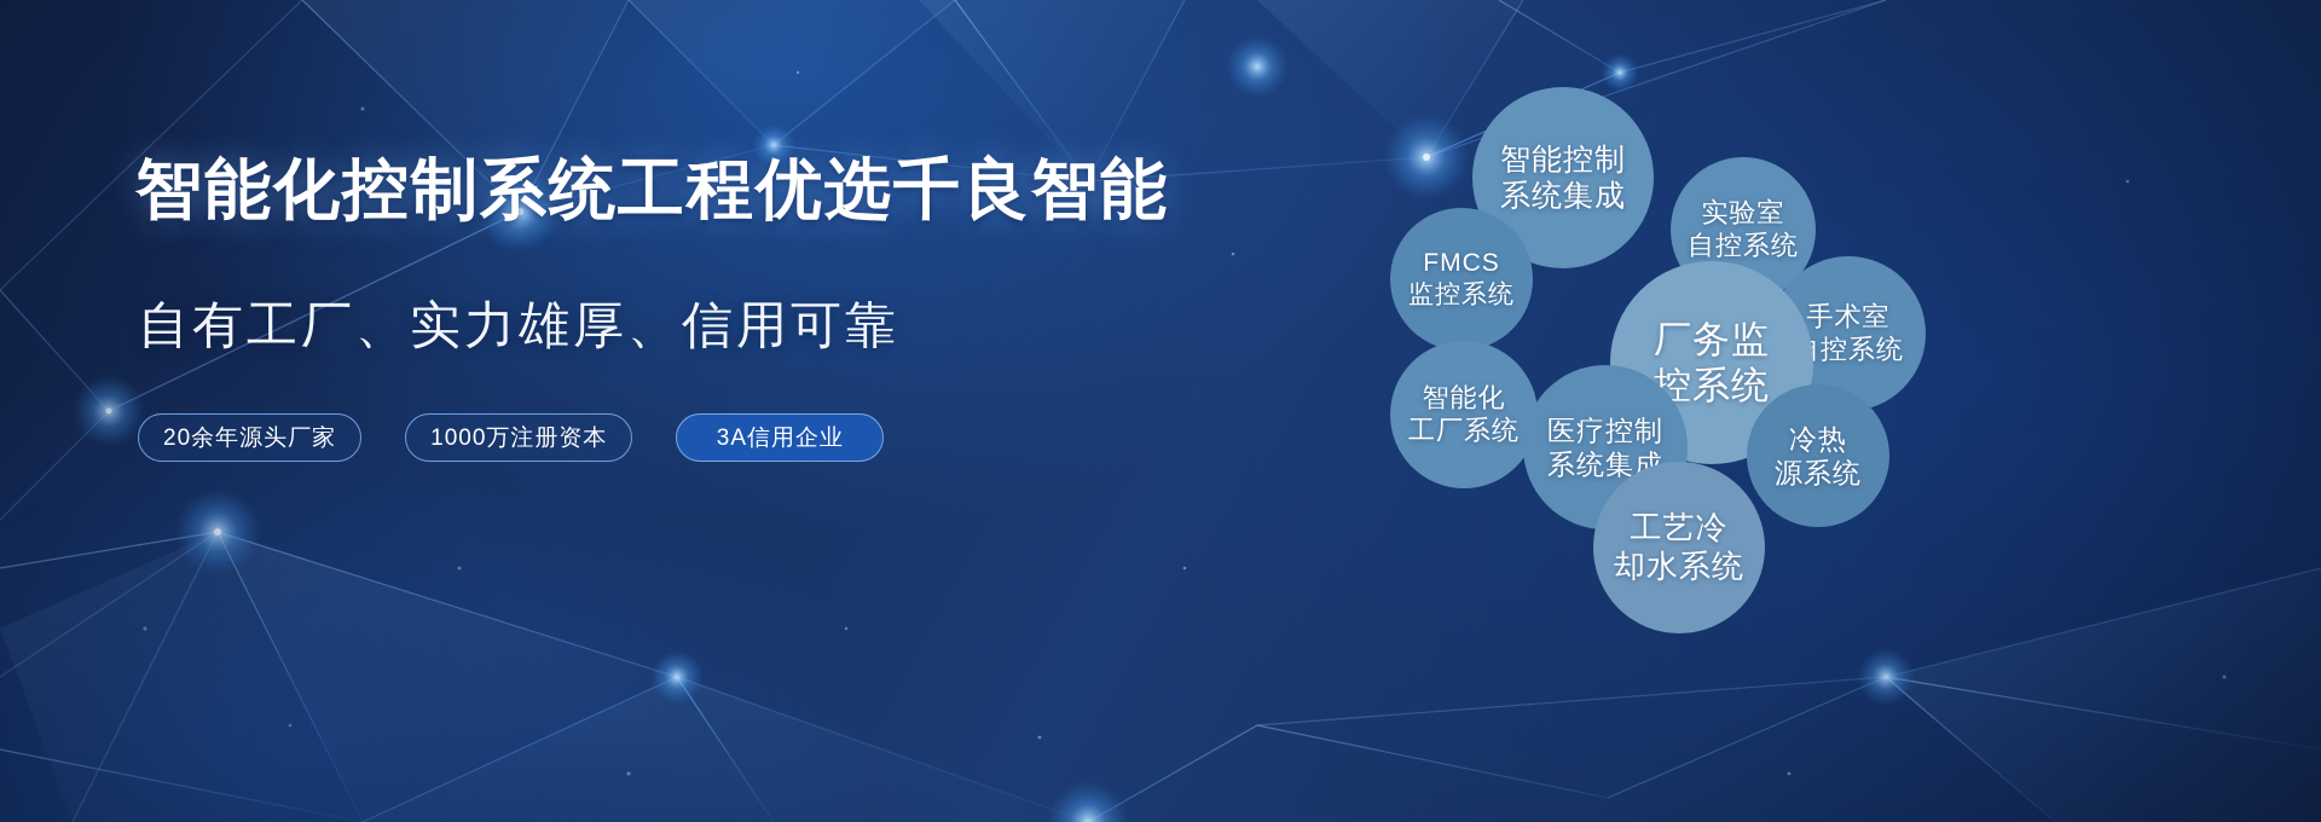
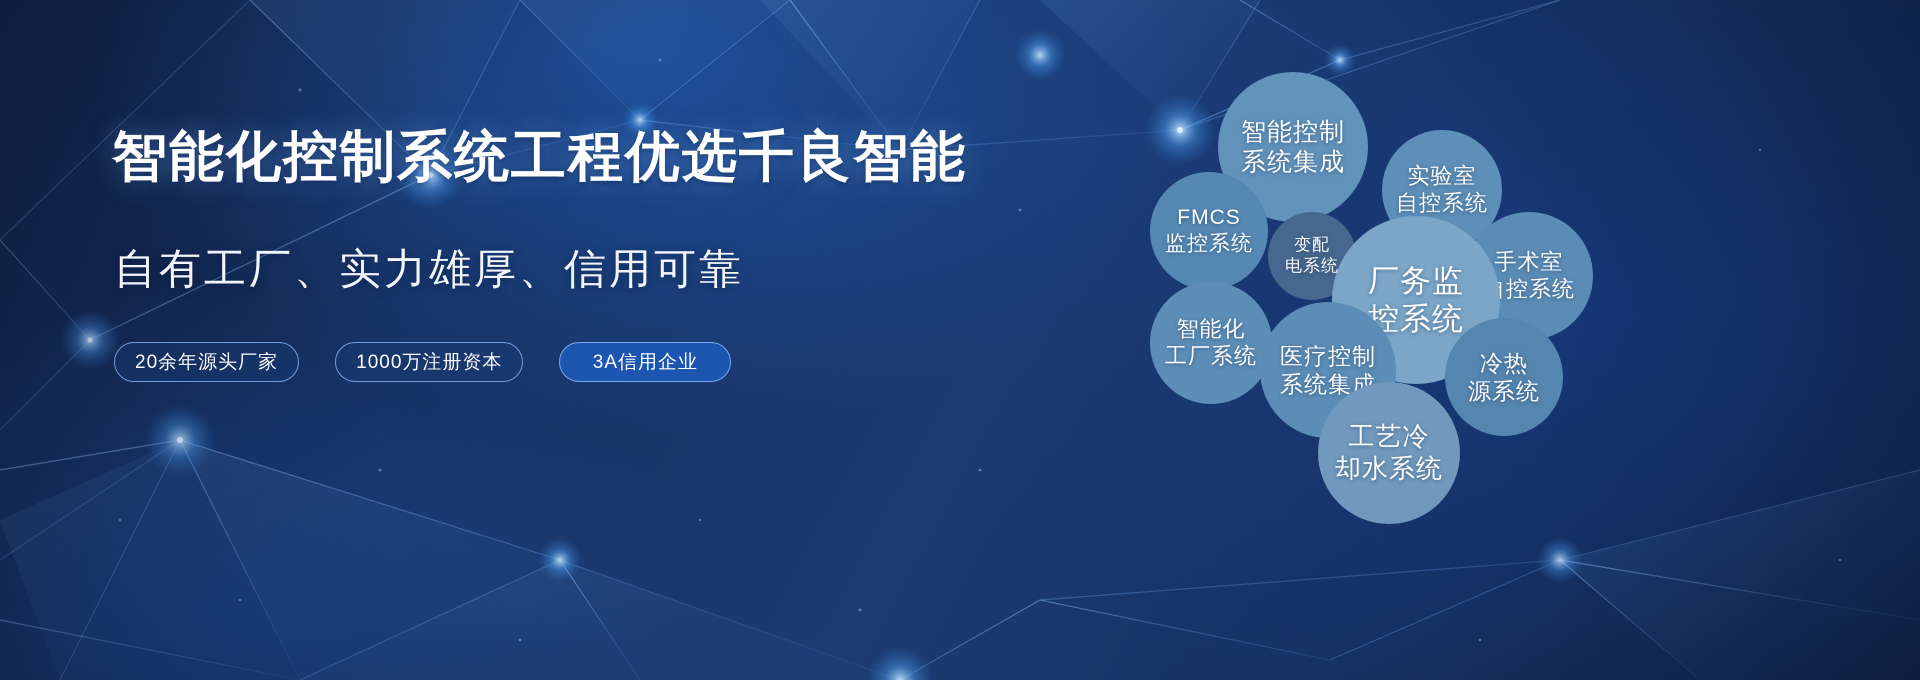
  智能化控制系统工程优选千良智能
  自有工厂、实力雄厚、信用可靠
  20余年源头厂家
  1000万注册资本
  3A信用企业
  智能控制
  系统集成
  实验室
  自控系统
  手术室
  控系统
  FMCS
  监控系统
+ 变配
+ 电系统
  厂务监
  控系统
  智能化
  工厂系统
  医疗控制
  系统集成
  冷热
  源系统
  工艺冷
  却水系统
